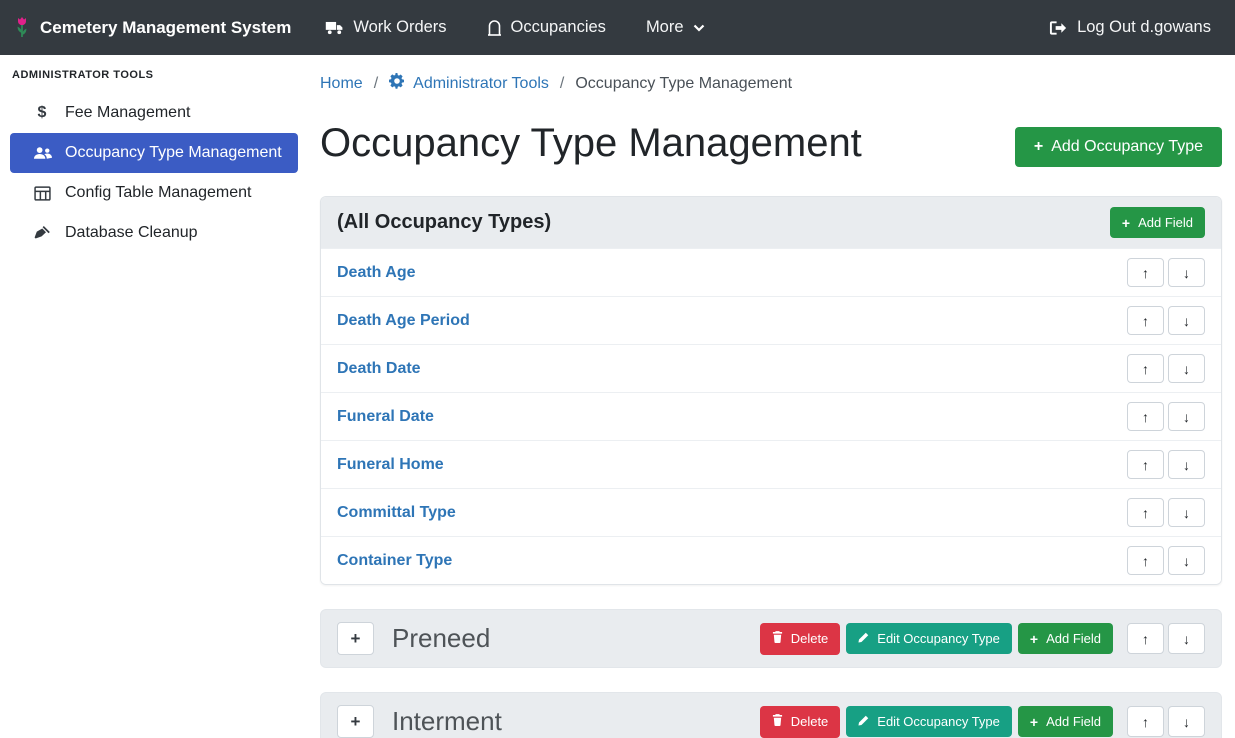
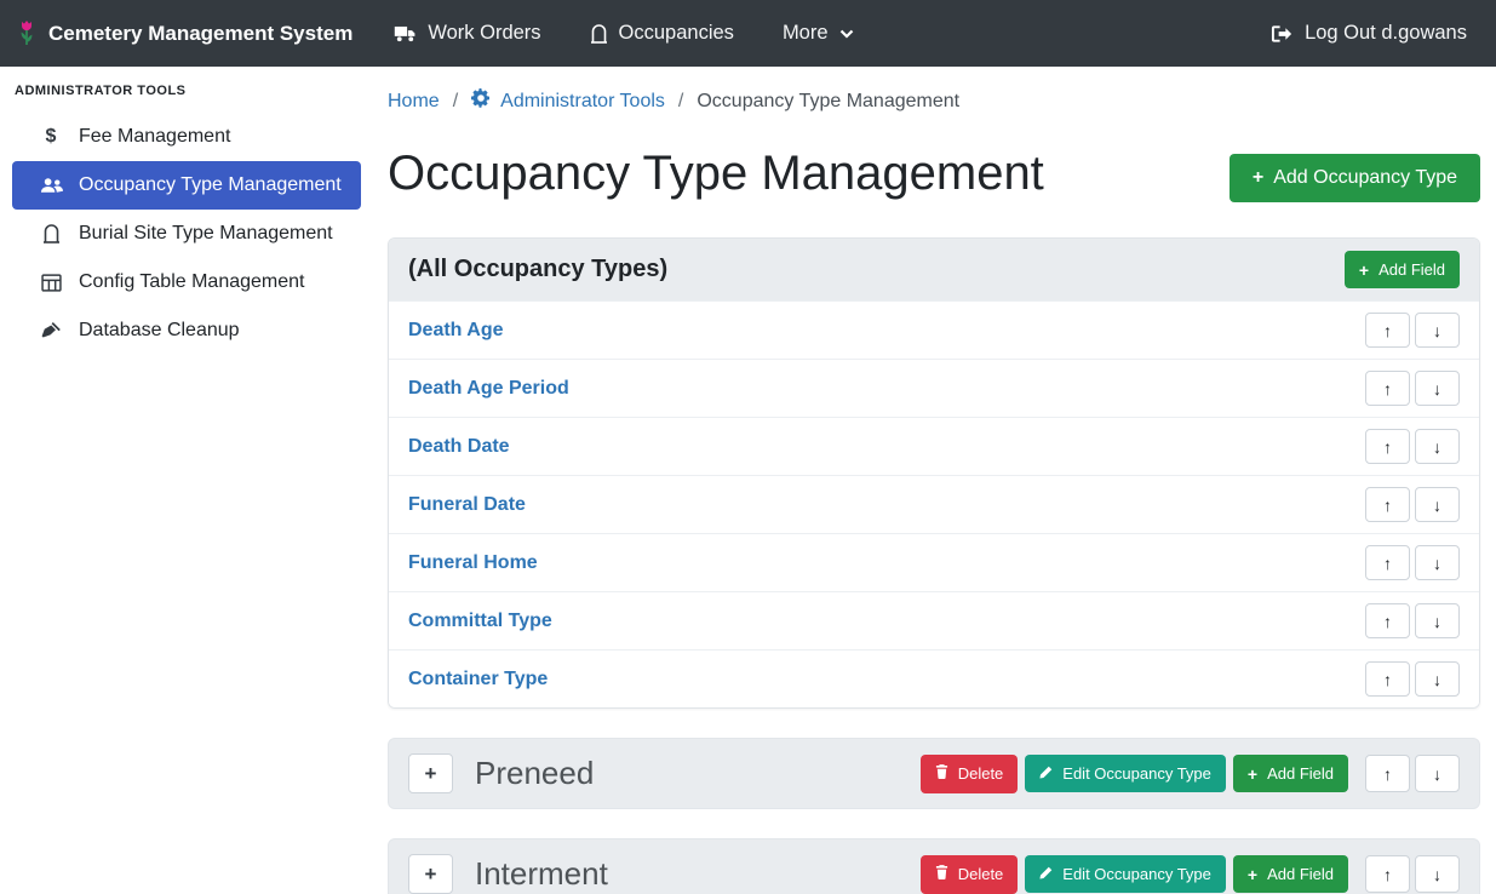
  Cemetery Management System
  Work Orders
  Occupancies
  More
  Log Out d.gowans
  ADMINISTRATOR TOOLS
  $
  Fee Management
  Occupancy Type Management
+ Burial Site Type Management
  Config Table Management
  Database Cleanup
  Home
  /
  Administrator Tools
  /
  Occupancy Type Management
  Occupancy Type Management
  +
  Add Occupancy Type
  (All Occupancy Types)
  +
  Add Field
  Death Age
  ↑
  ↓
  Death Age Period
  ↑
  ↓
  Death Date
  ↑
  ↓
  Funeral Date
  ↑
  ↓
  Funeral Home
  ↑
  ↓
  Committal Type
  ↑
  ↓
  Container Type
  ↑
  ↓
  +
  Preneed
  Delete
  Edit Occupancy Type
  +
  Add Field
  ↑
  ↓
  +
  Interment
  Delete
  Edit Occupancy Type
  +
  Add Field
  ↑
  ↓
